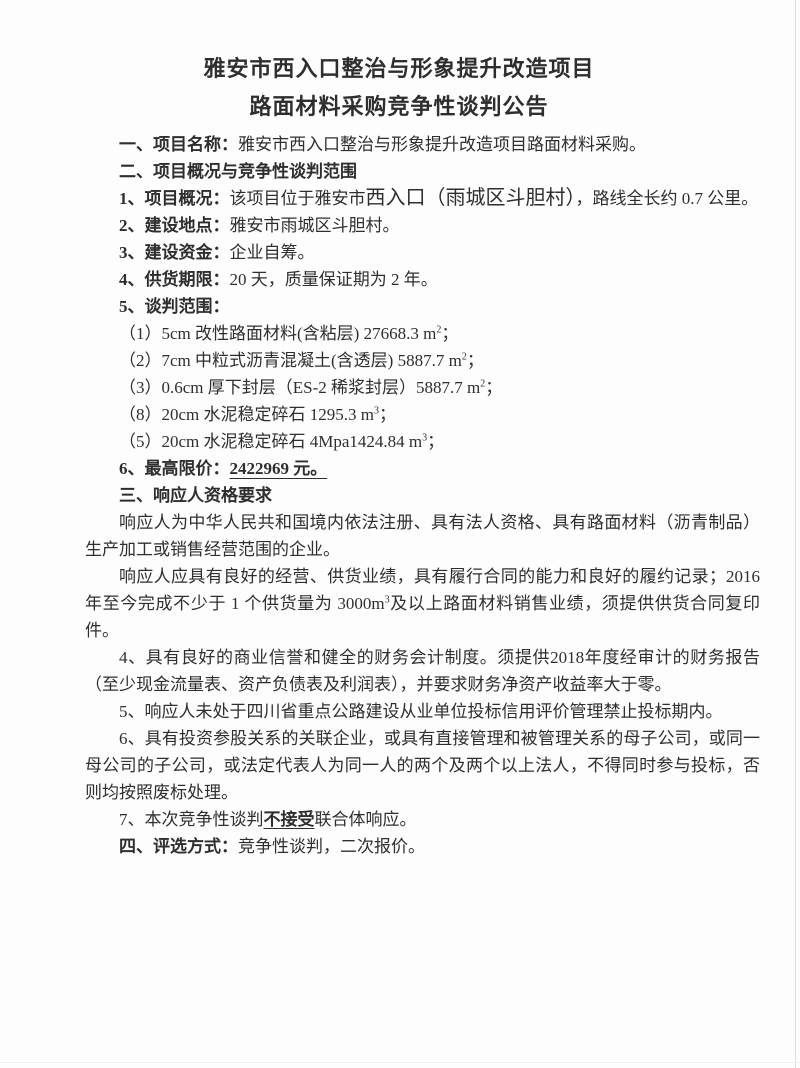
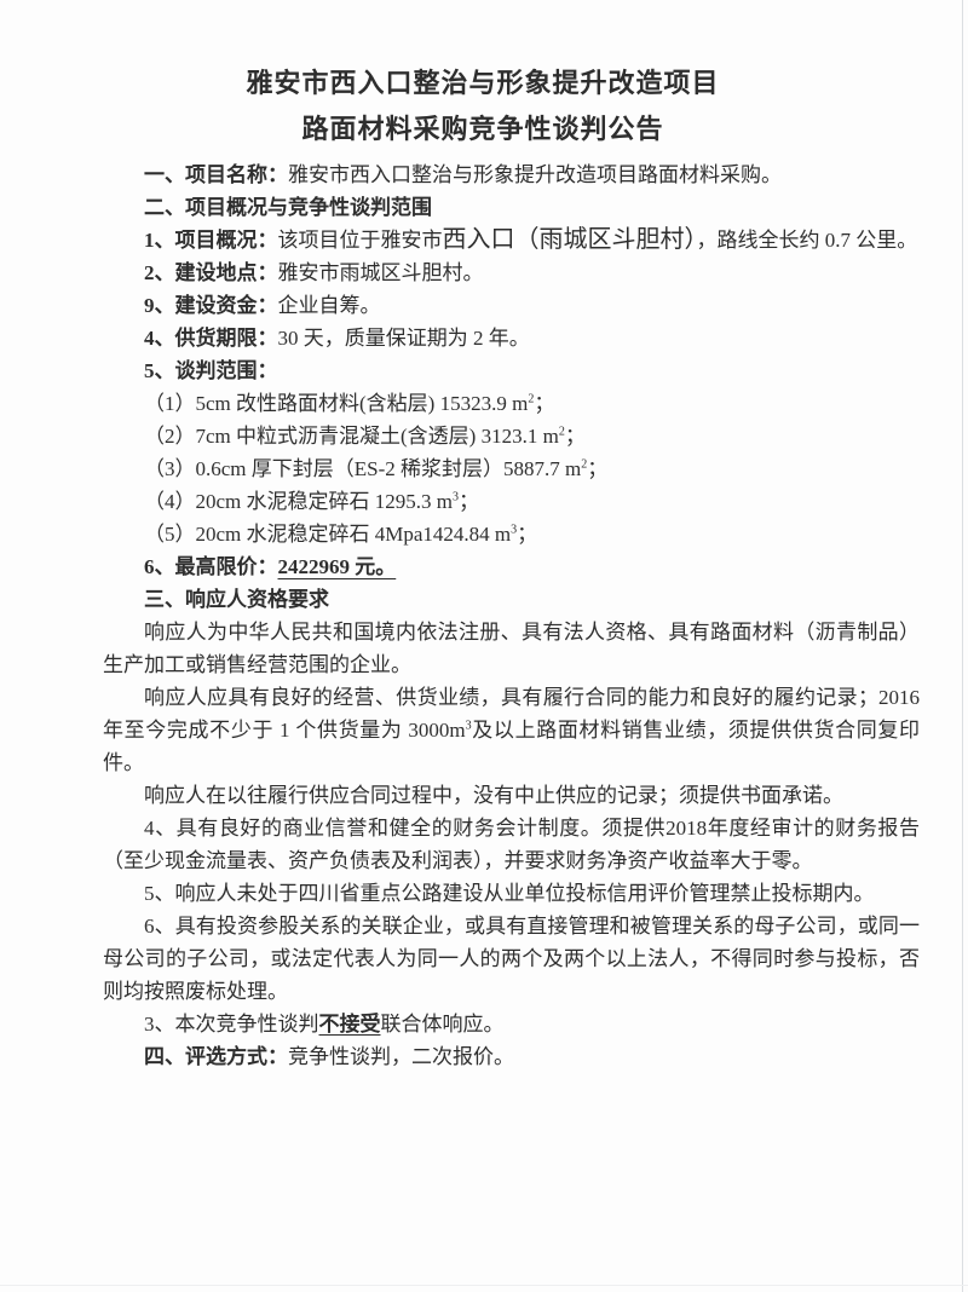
  雅安市西入口整治与形象提升改造项目
  路面材料采购竞争性谈判公告
  一、项目名称：雅安市西入口整治与形象提升改造项目路面材料采购。
  二、项目概况与竞争性谈判范围
  1、项目概况：该项目位于雅安市西入口（雨城区斗胆村），路线全长约 0.7 公里。
  2、建设地点：雅安市雨城区斗胆村。
- 3、建设资金：企业自筹。
+ 9、建设资金：企业自筹。
- 4、供货期限：20 天，质量保证期为 2 年。
+ 4、供货期限：30 天，质量保证期为 2 年。
  5、谈判范围：
- （1）5cm 改性路面材料(含粘层) 27668.3 m2；
+ （1）5cm 改性路面材料(含粘层) 15323.9 m2；
- （2）7cm 中粒式沥青混凝土(含透层) 5887.7 m2；
+ （2）7cm 中粒式沥青混凝土(含透层) 3123.1 m2；
  （3）0.6cm 厚下封层（ES-2 稀浆封层）5887.7 m2；
- （8）20cm 水泥稳定碎石 1295.3 m3；
+ （4）20cm 水泥稳定碎石 1295.3 m3；
  （5）20cm 水泥稳定碎石 4Mpa1424.84 m3；
  6、最高限价：2422969 元。
  三、响应人资格要求
  响应人为中华人民共和国境内依法注册、具有法人资格、具有路面材料（沥青制品）生产加工或销售经营范围的企业。
  响应人应具有良好的经营、供货业绩，具有履行合同的能力和良好的履约记录；2016年至今完成不少于 1 个供货量为 3000m3及以上路面材料销售业绩，须提供供货合同复印件。
+ 响应人在以往履行供应合同过程中，没有中止供应的记录；须提供书面承诺。
  4、具有良好的商业信誉和健全的财务会计制度。须提供2018年度经审计的财务报告（至少现金流量表、资产负债表及利润表），并要求财务净资产收益率大于零。
  5、响应人未处于四川省重点公路建设从业单位投标信用评价管理禁止投标期内。
  6、具有投资参股关系的关联企业，或具有直接管理和被管理关系的母子公司，或同一母公司的子公司，或法定代表人为同一人的两个及两个以上法人，不得同时参与投标，否则均按照废标处理。
- 7、本次竞争性谈判不接受联合体响应。
+ 3、本次竞争性谈判不接受联合体响应。
  四、评选方式：竞争性谈判，二次报价。
